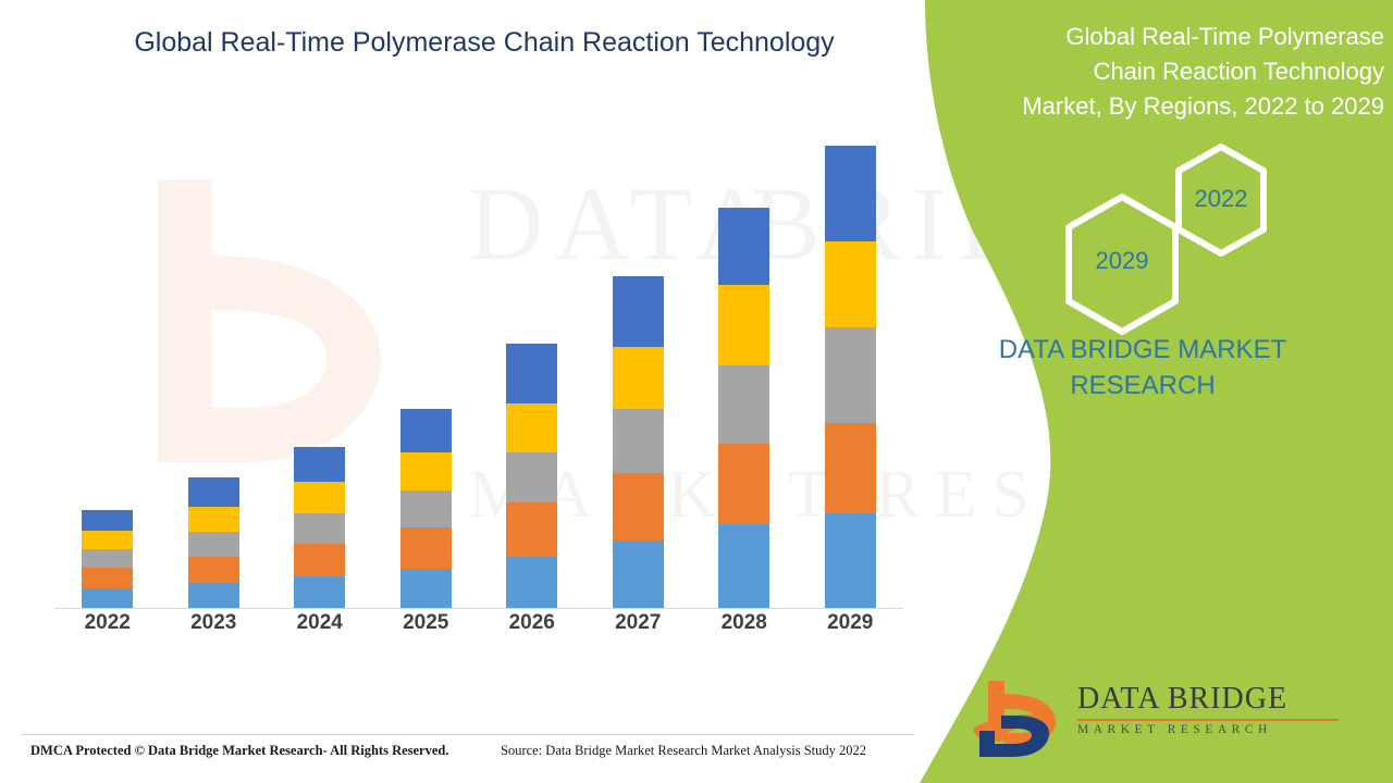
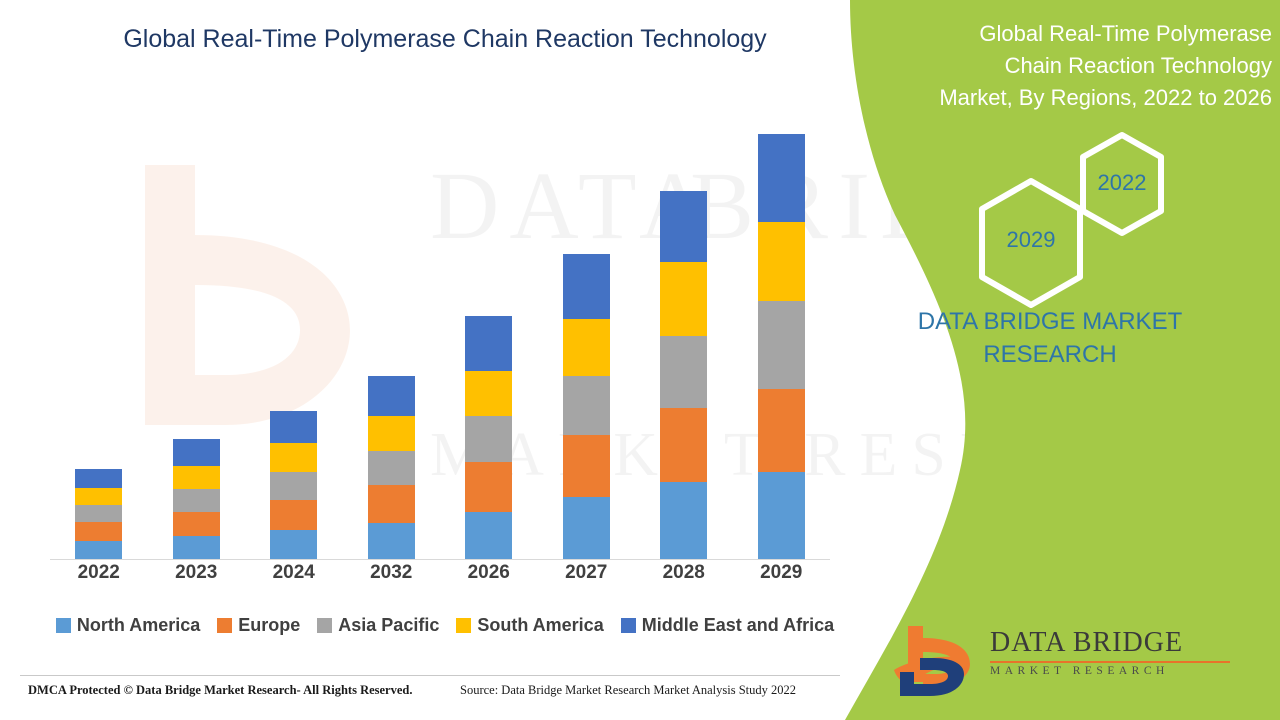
  DAT
  Global Real-Time Polymerase Chain Reaction Technology
  2022
  2023
  2024
- 2025
+ 2032
  2026
  2027
  2028
  2029
+ North America
+ Europe
+ Asia Pacific
+ South America
+ Middle East and Africa
  DMCA Protected © Data Bridge Market Research- All Rights Reserved.
  Source: Data Bridge Market Research Market Analysis Study 2022
  Global Real-Time Polymerase
  Chain Reaction Technology
- Market, By Regions, 2022 to 2029
+ Market, By Regions, 2022 to 2026
  2022
  2029
  DATA BRIDGE MARKET
  RESEARCH
  DATA BRIDGE
  MARKET RESEARCH
